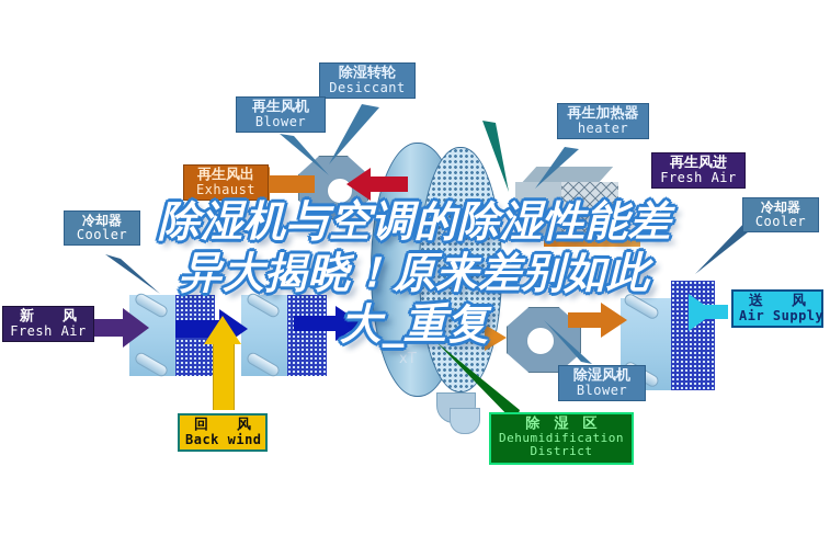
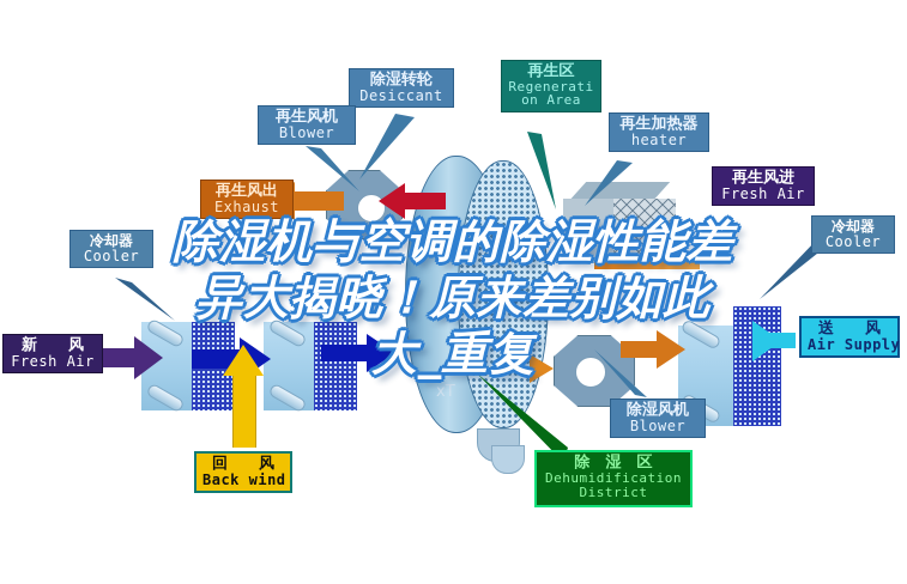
  xT
  除湿转轮
  Desiccant
  再生风机
  Blower
  再生风出
  Exhaust
+ 再生区
+ Regenerati on Area
  再生加热器
  heater
  再生风进
  Fresh Air
  冷却器
  Cooler
  冷却器
  Cooler
  新 风
  Fresh Air
  回 风
  Back wind
  送 风
  Air Suppl
  除湿风机
  Blower
  除 湿 区
  Dehumidification District
  除湿机与空调的除湿性能差
  异大揭晓！原来差别如此
  大_重复
